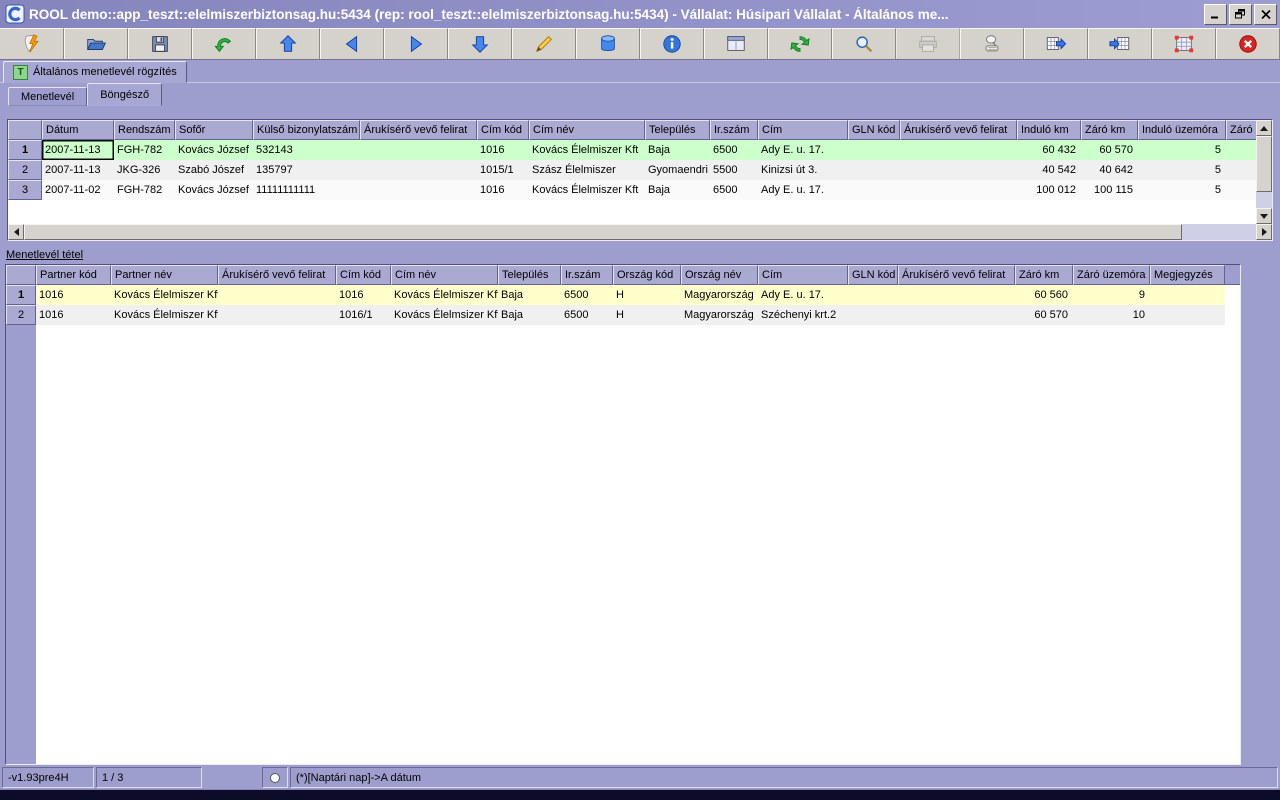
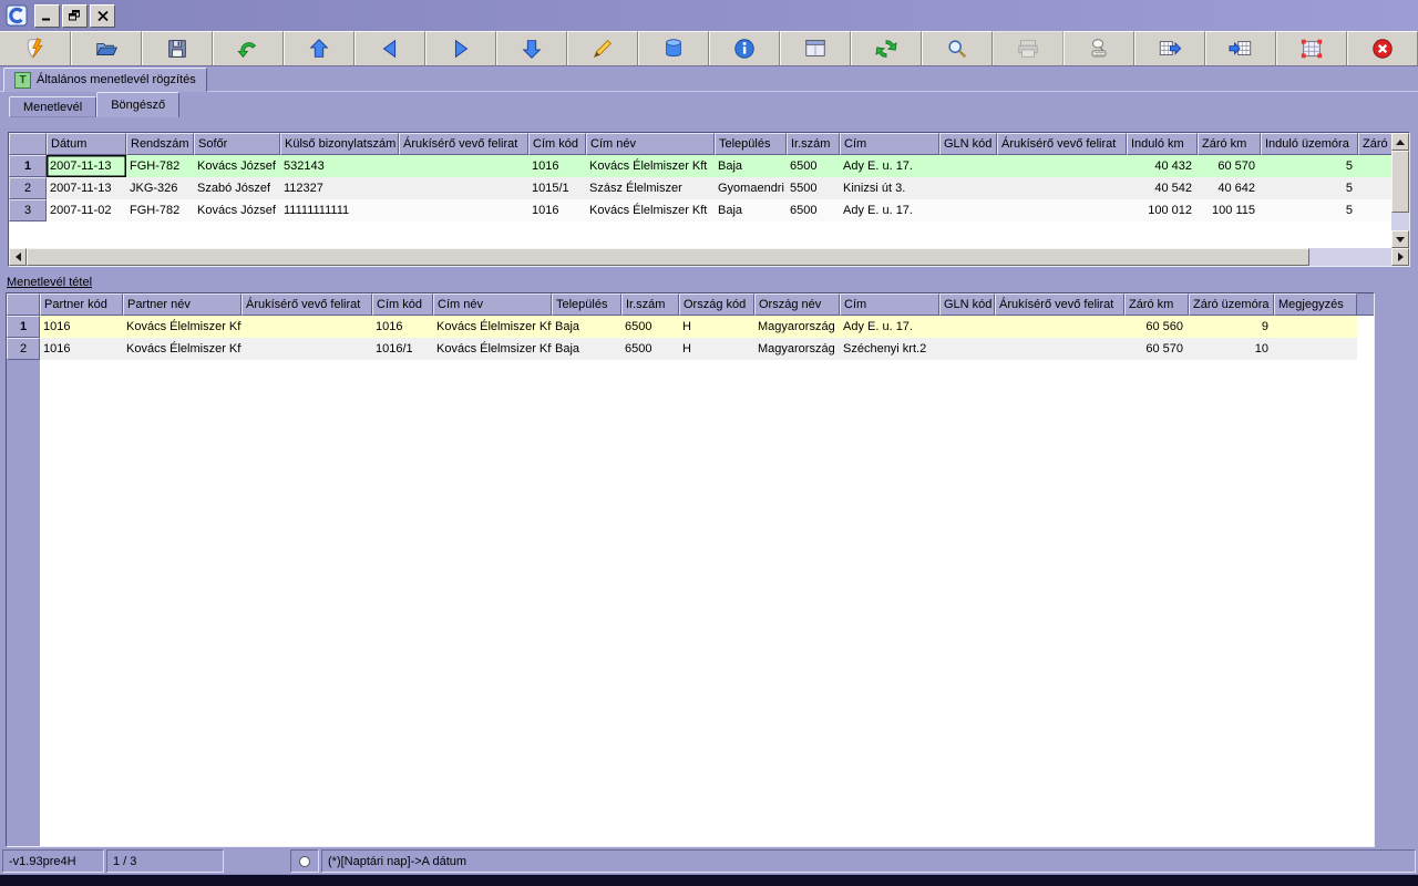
- ROOL demo::app_teszt::elelmiszerbiztonsag.hu:5434 (rep: rool_teszt::elelmiszerbiztonsag.hu:5434) - Vállalat: Húsipari Vállalat - Általános me...
  T
  Általános menetlevél rögzítés
  Menetlevél
  Böngésző
  Dátum
  Rendszám
  Sofőr
  Külső bizonylatszám
  Árukísérő vevő felirat
  Cím kód
  Cím név
  Település
  Ir.szám
  Cím
  GLN kód
  Árukísérő vevő felirat
  Induló km
  Záró km
  Induló üzemóra
  1
  2007-11-13
  FGH-782
  Kovács József
  532143
  1016
  Kovács Élelmiszer Kft
  Baja
  6500
  Ady E. u. 17.
- 60 432
+ 40 432
  60 570
  5
  2
  2007-11-13
  JKG-326
  Szabó Jószef
- 135797
+ 112327
  1015/1
  Szász Élelmiszer
  Gyomaendri
  5500
  Kinizsi út 3.
  40 542
  40 642
  5
  3
  2007-11-02
  FGH-782
  Kovács József
  11111111111
  1016
  Kovács Élelmiszer Kft
  Baja
  6500
  Ady E. u. 17.
  100 012
  100 115
  5
  Menetlevél tétel
  Partner kód
  Partner név
  Árukísérő vevő felirat
  Cím kód
  Cím név
  Település
  Ir.szám
  Ország kód
  Ország név
  Cím
  GLN kód
  Árukísérő vevő felirat
  Záró km
  Záró üzemóra
  Megjegyzés
  1
  1016
  Kovács Élelmiszer Kf
  1016
  Kovács Élelmiszer Kf
  Baja
  6500
  H
  Magyarország
  Ady E. u. 17.
  60 560
  9
  2
  1016
  Kovács Élelmiszer Kf
  1016/1
  Kovács Élelmsizer Kf
  Baja
  6500
  H
  Magyarország
  Széchenyi krt.2
  60 570
  10
  -v1.93pre4H
  1 / 3
  (*)[Naptári nap]->A dátum
